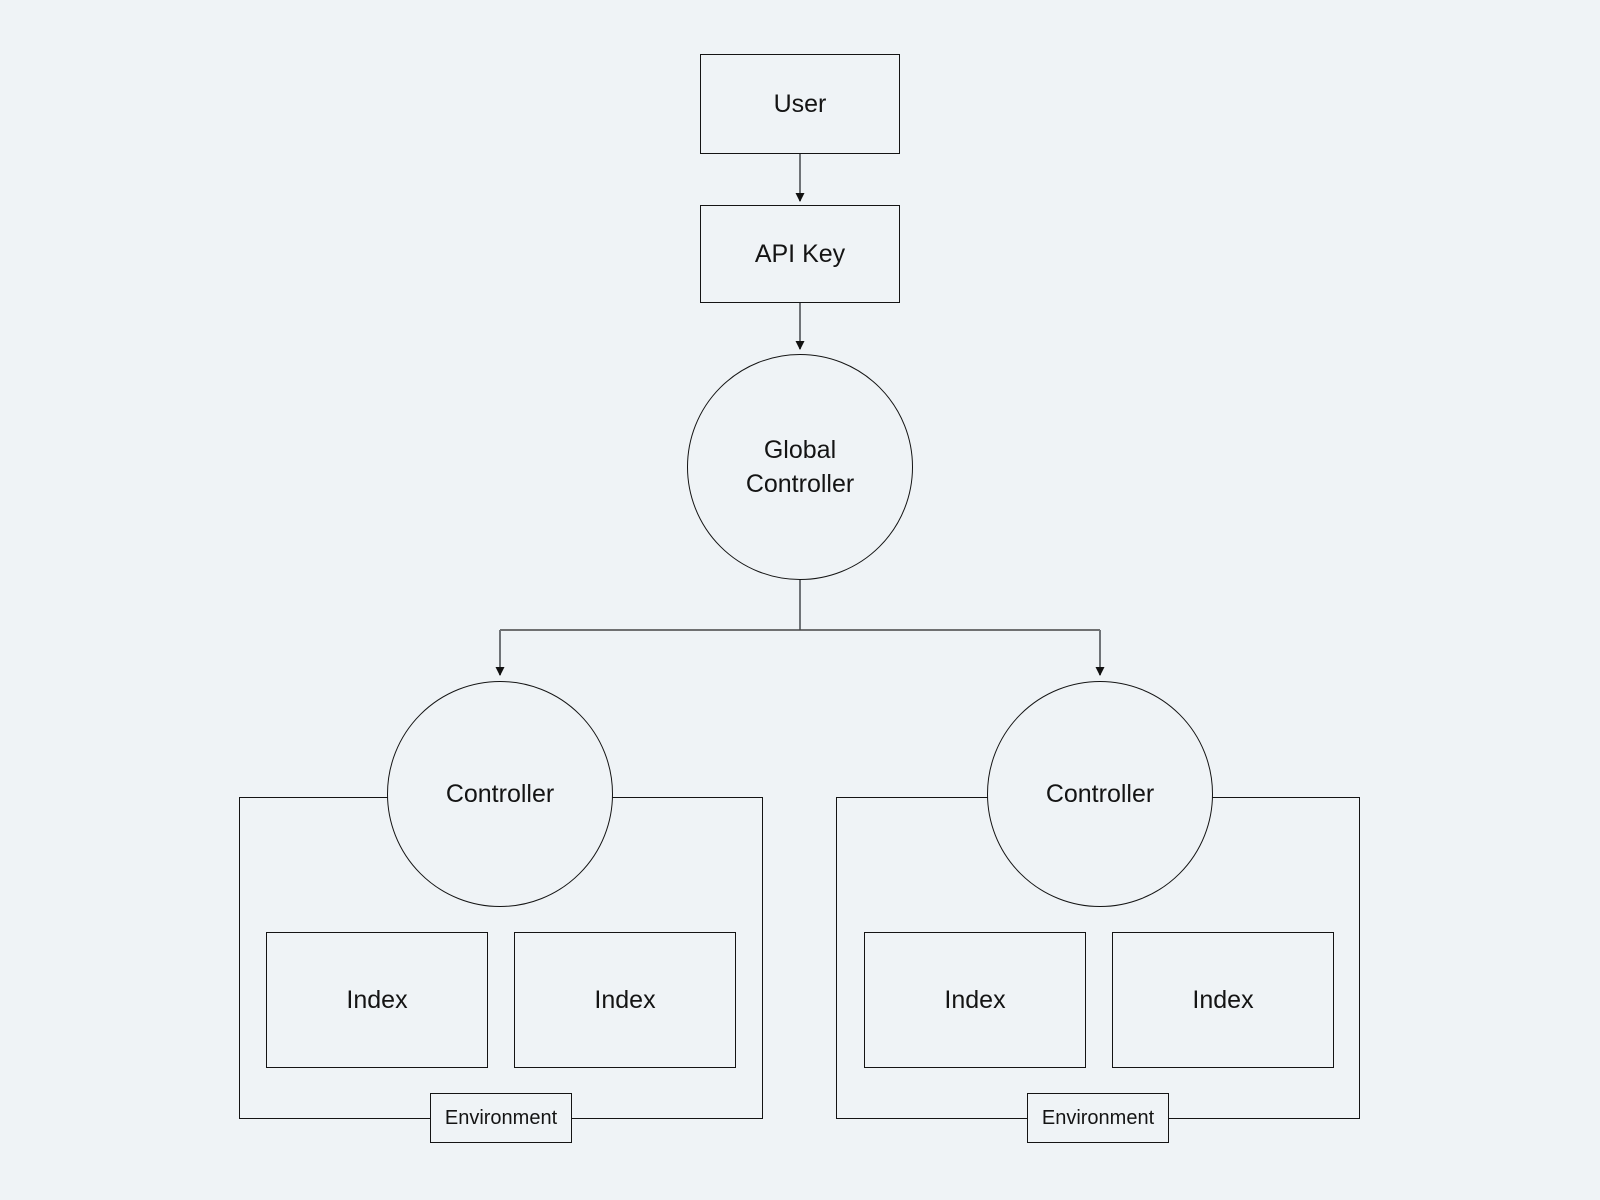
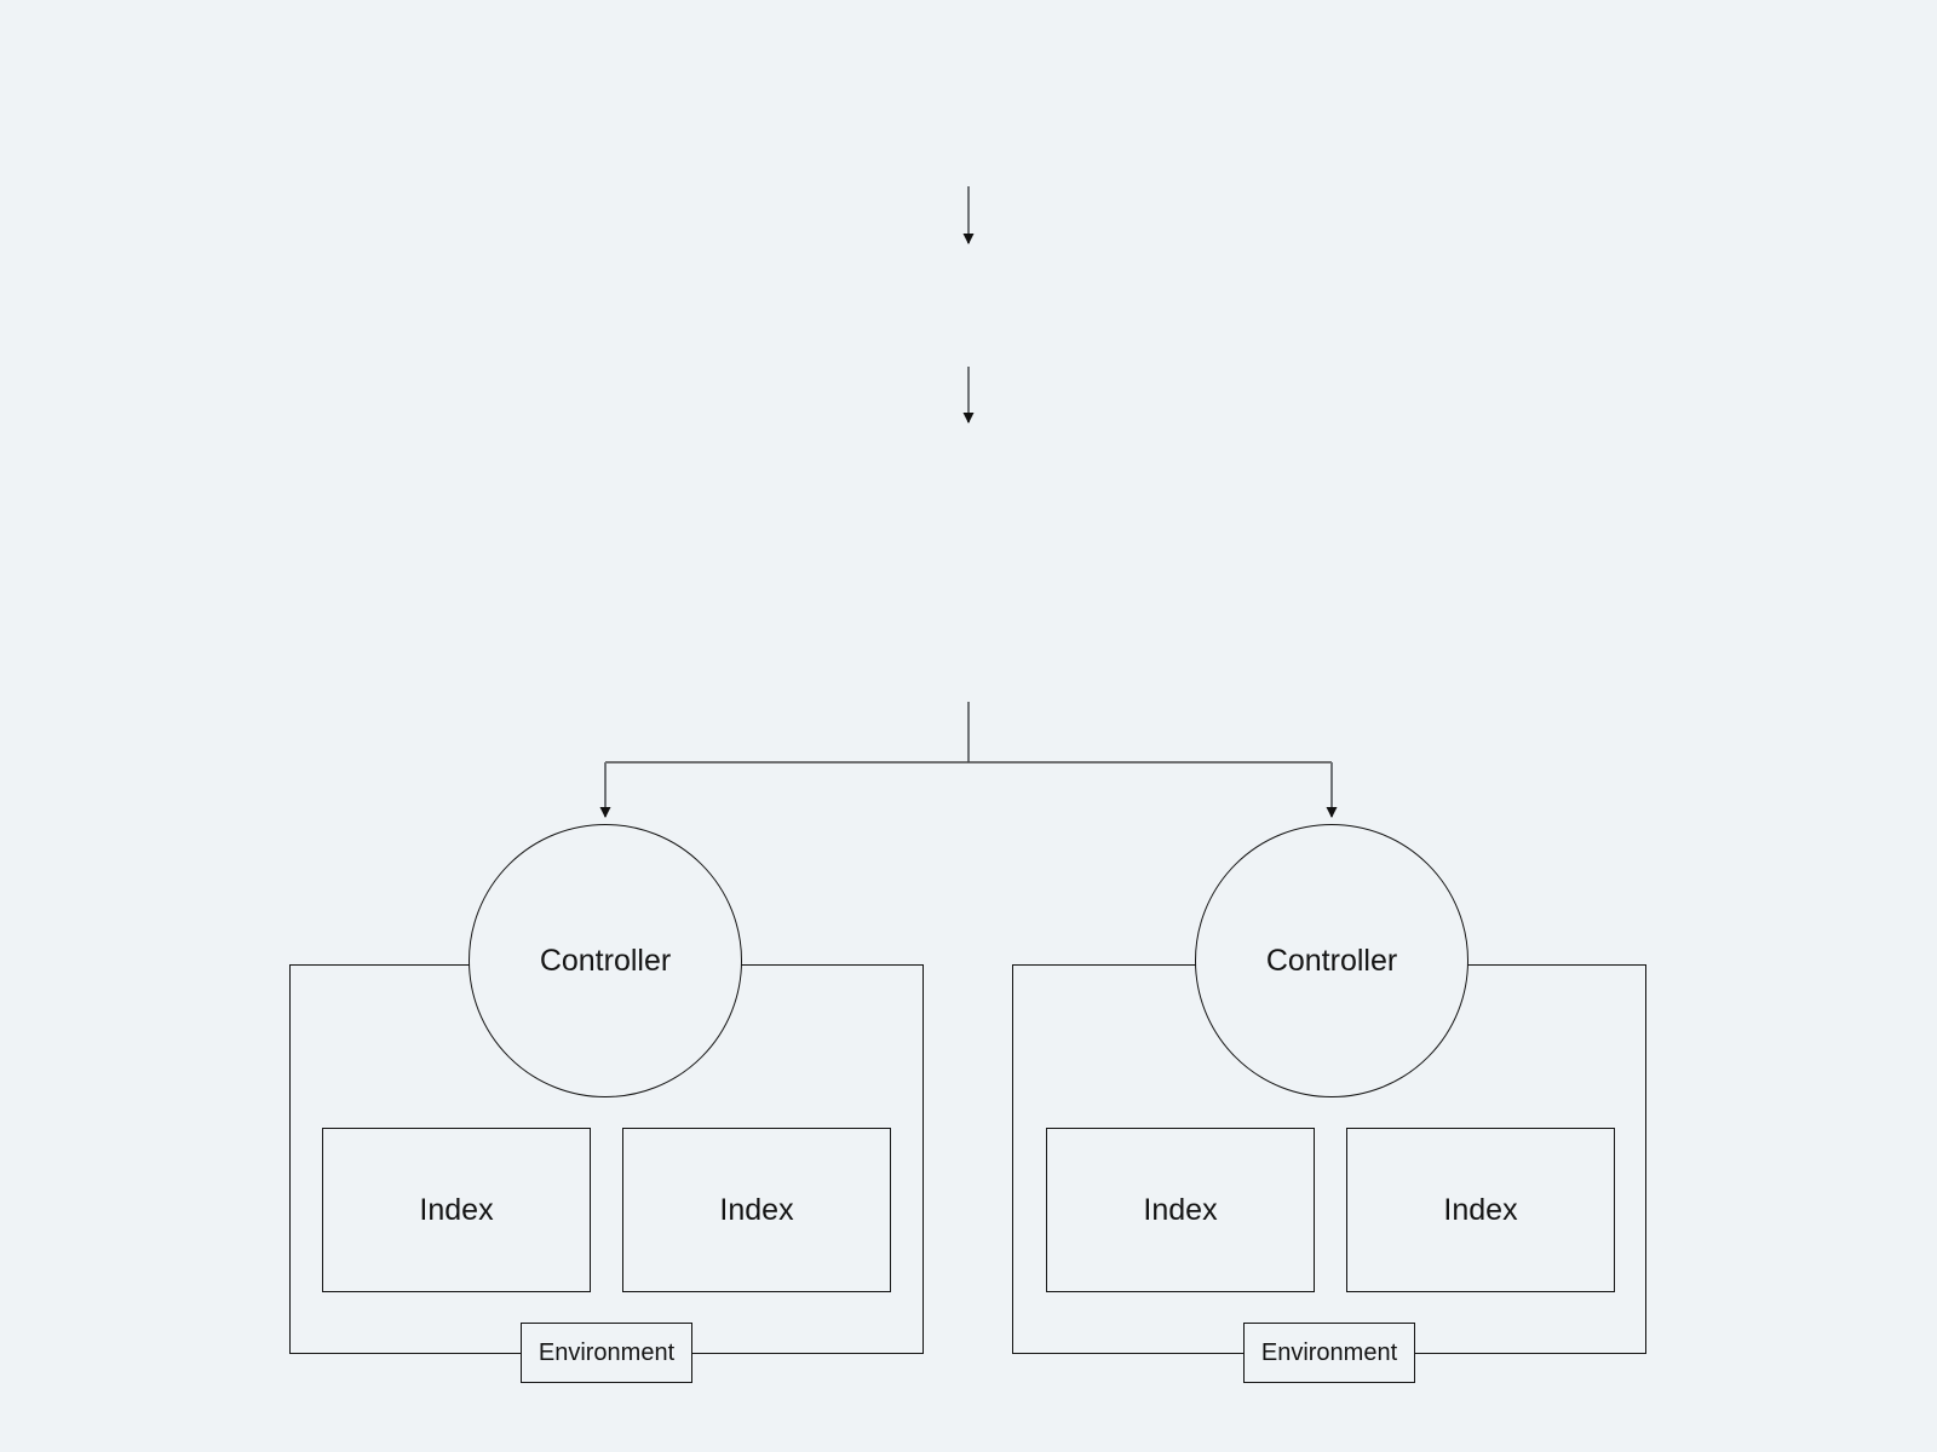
- User
- API Key
- Global Controller
  Controller
  Index
  Index
  Environment
  Controller
  Index
  Index
  Environment
